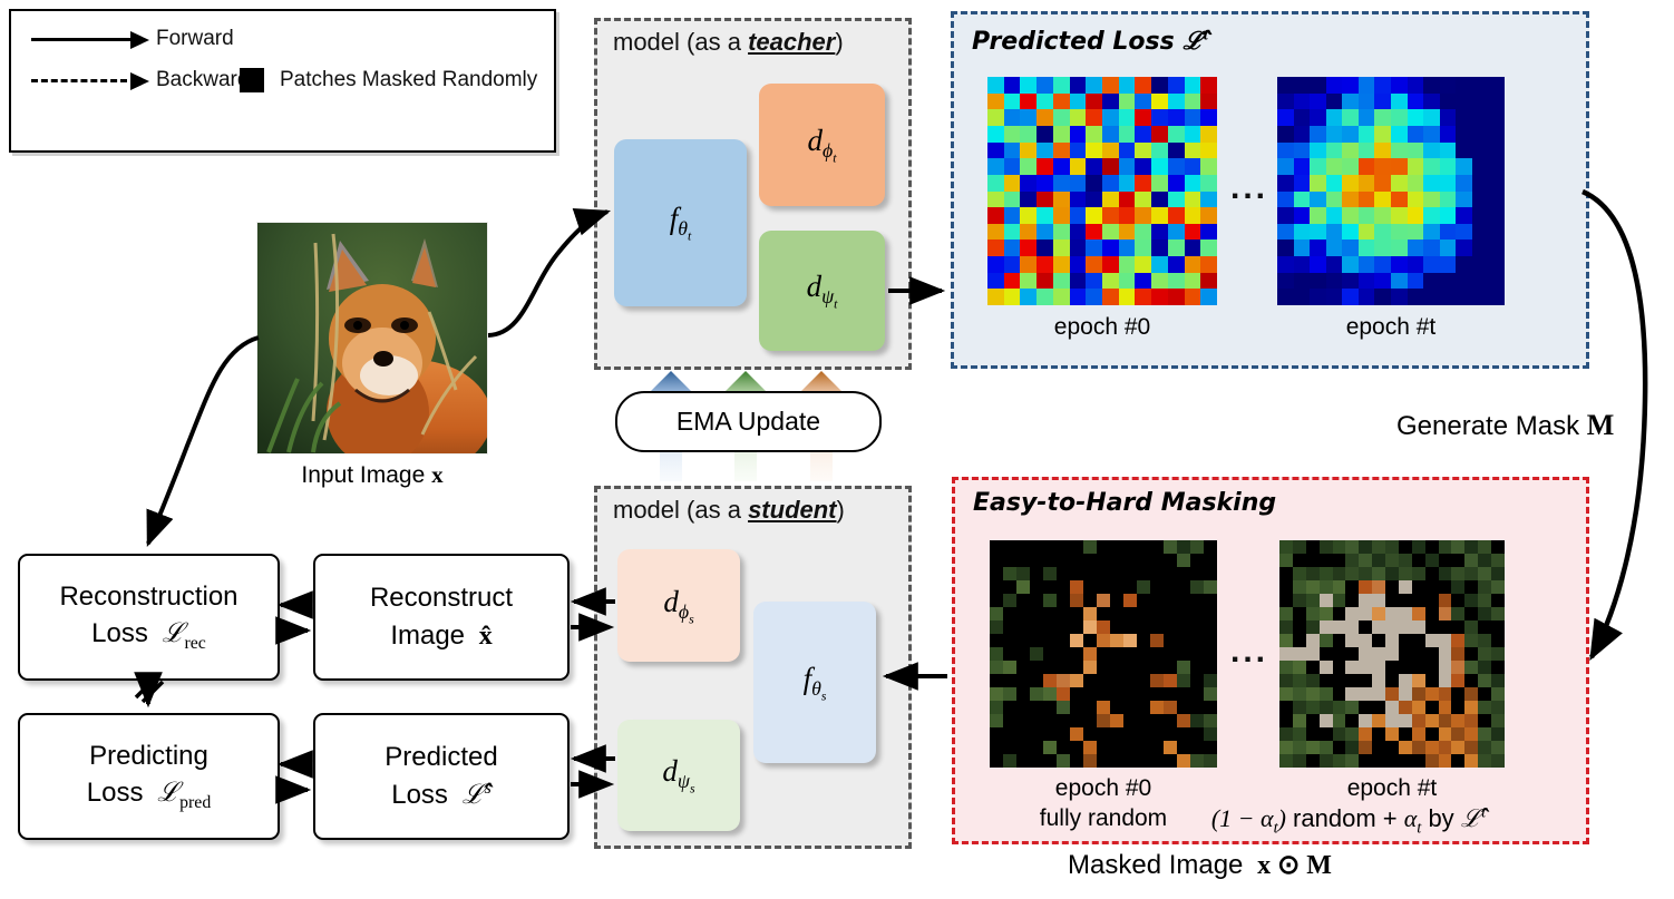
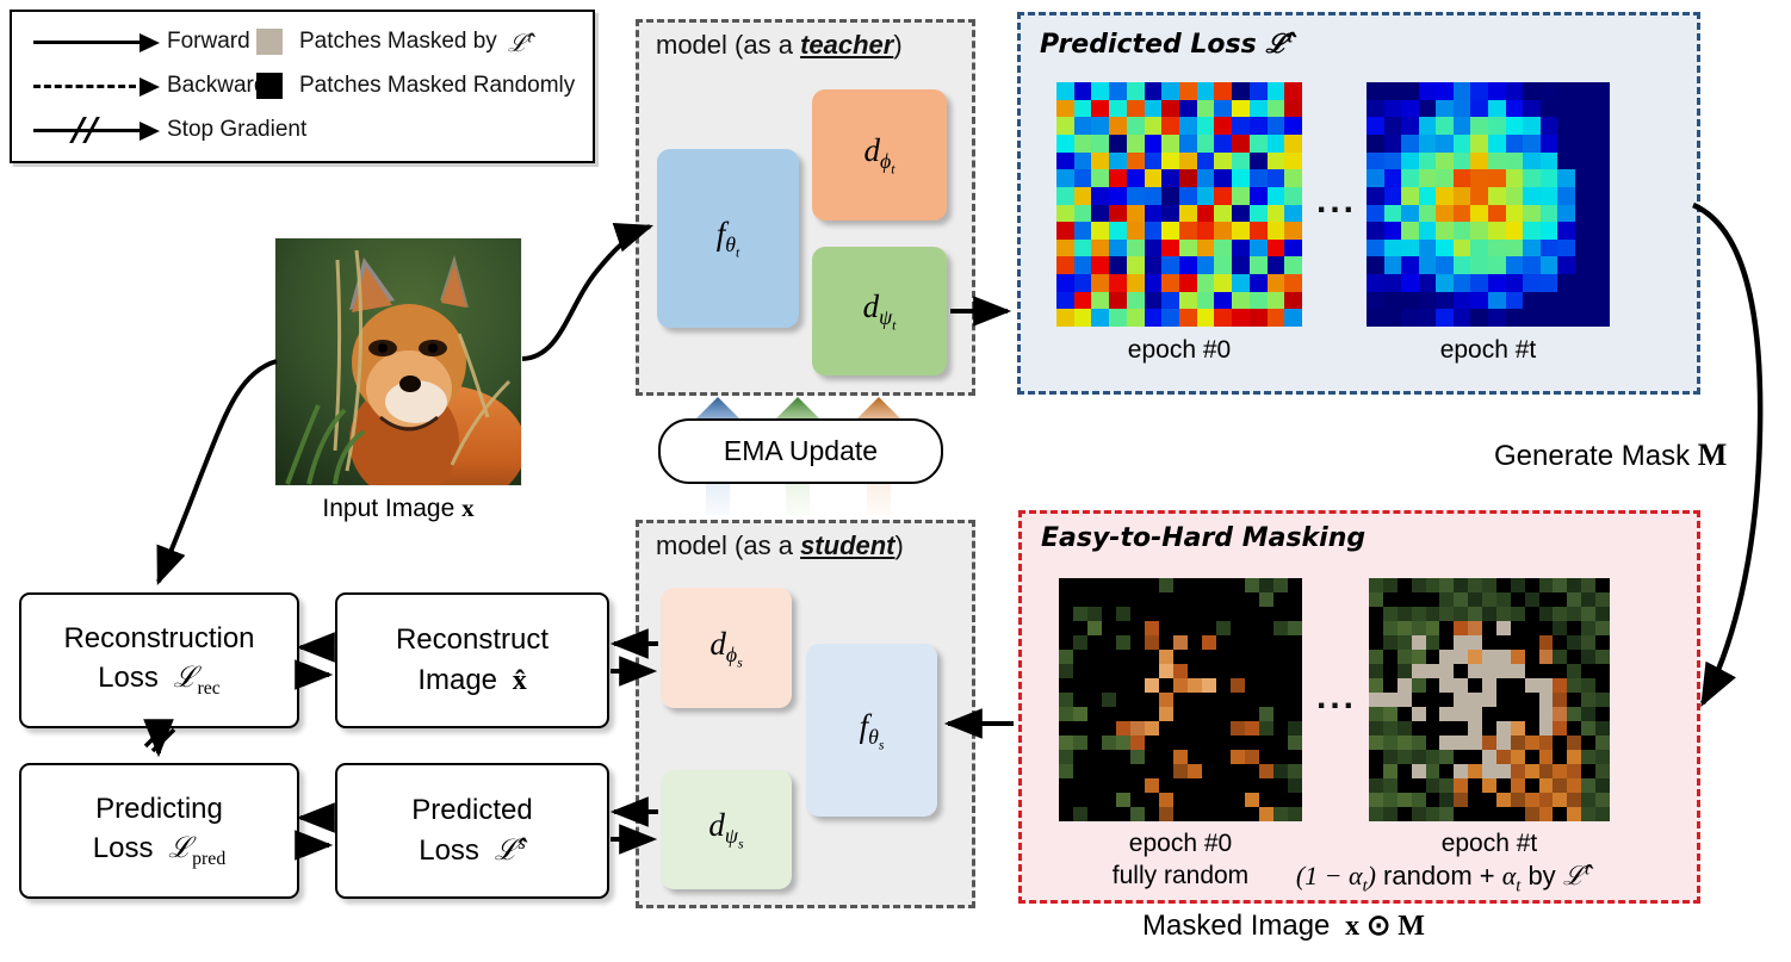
  Forward
  Backwar
+ Stop Gradient
+ Patches Masked by
+ ℒ̂t
  Patches Masked Randomly
  Input Image x
  model (as a teacher)
  fθt
  dϕt
  dψt
  EMA Update
  model (as a student)
  dϕs
  fθs
  dψs
  Predicted Loss ℒ̂t
  ...
  epoch #0
  epoch #t
  Easy-to-Hard Masking
  ...
  epoch #0
  fully random
  epoch #t
  (1 − αt) random + αt by ℒ̂t
  Generate Mask M
  Masked Image x ⊙ M
  Reconstruction
  Loss ℒrec
  Reconstruct
  Image x̂
  Predicting
  Loss ℒpred
  Predicted
  Loss ℒ̂s
